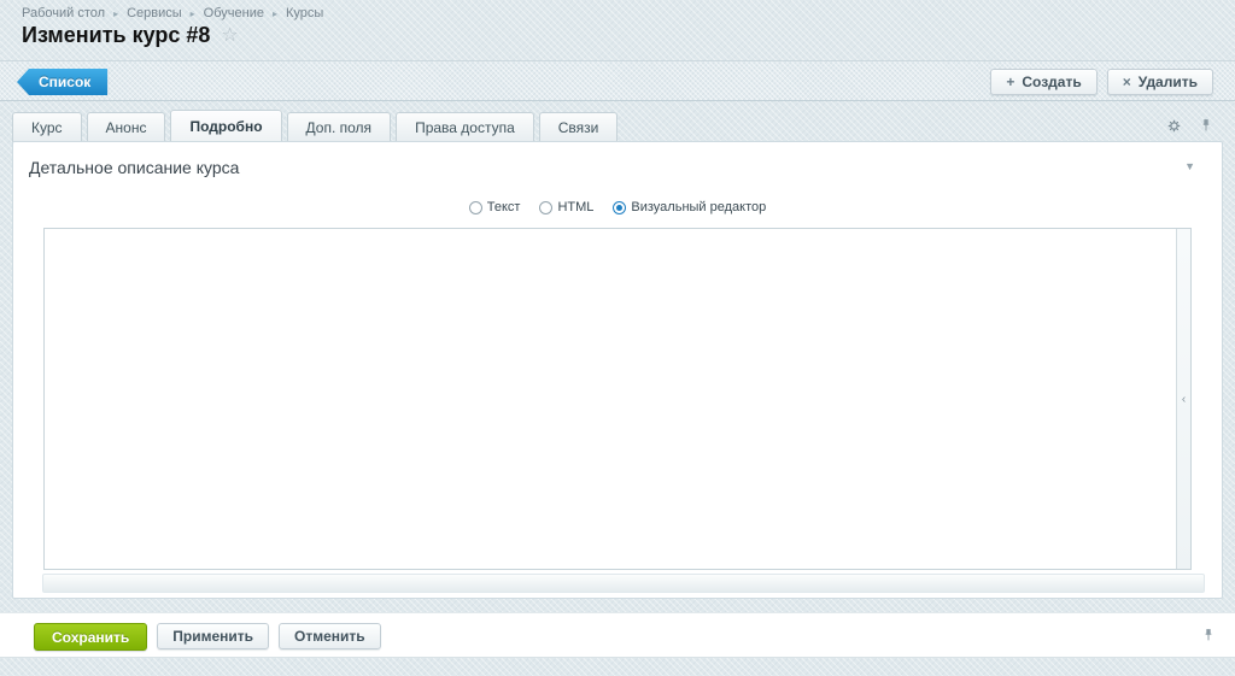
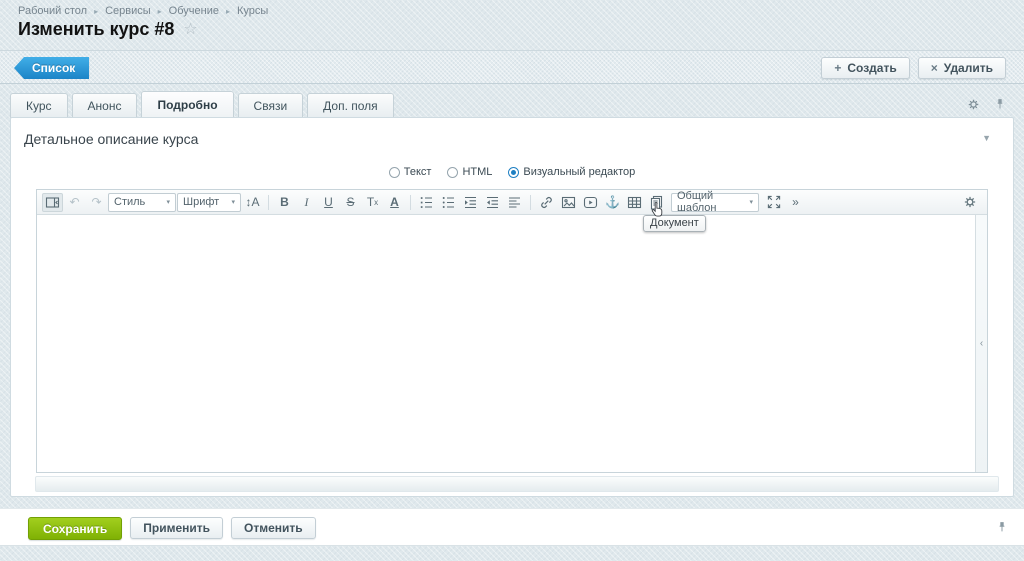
  Рабочий стол
  ▸
  Сервисы
  ▸
  Обучение
  ▸
  Курсы
  Изменить курс #8
  ☆
  Список
  +
  Создать
  ×
  Удалить
  Курс
  Анонс
  Подробно
- Доп. поля
+ Связи
- Права доступа
- Связи
+ Доп. поля
  Детальное описание курса
  ▼
  Текст
  HTML
  Визуальный редактор
+ ↶
+ ↷
+ Стиль
+ Шрифт
+ ↕A
+ B
+ I
+ U
+ S
+ T
+ x
+ A
+ ⚓
+ Документ
+ Общий шаблон
+ »
  ‹
  Сохранить
  Применить
  Отменить
